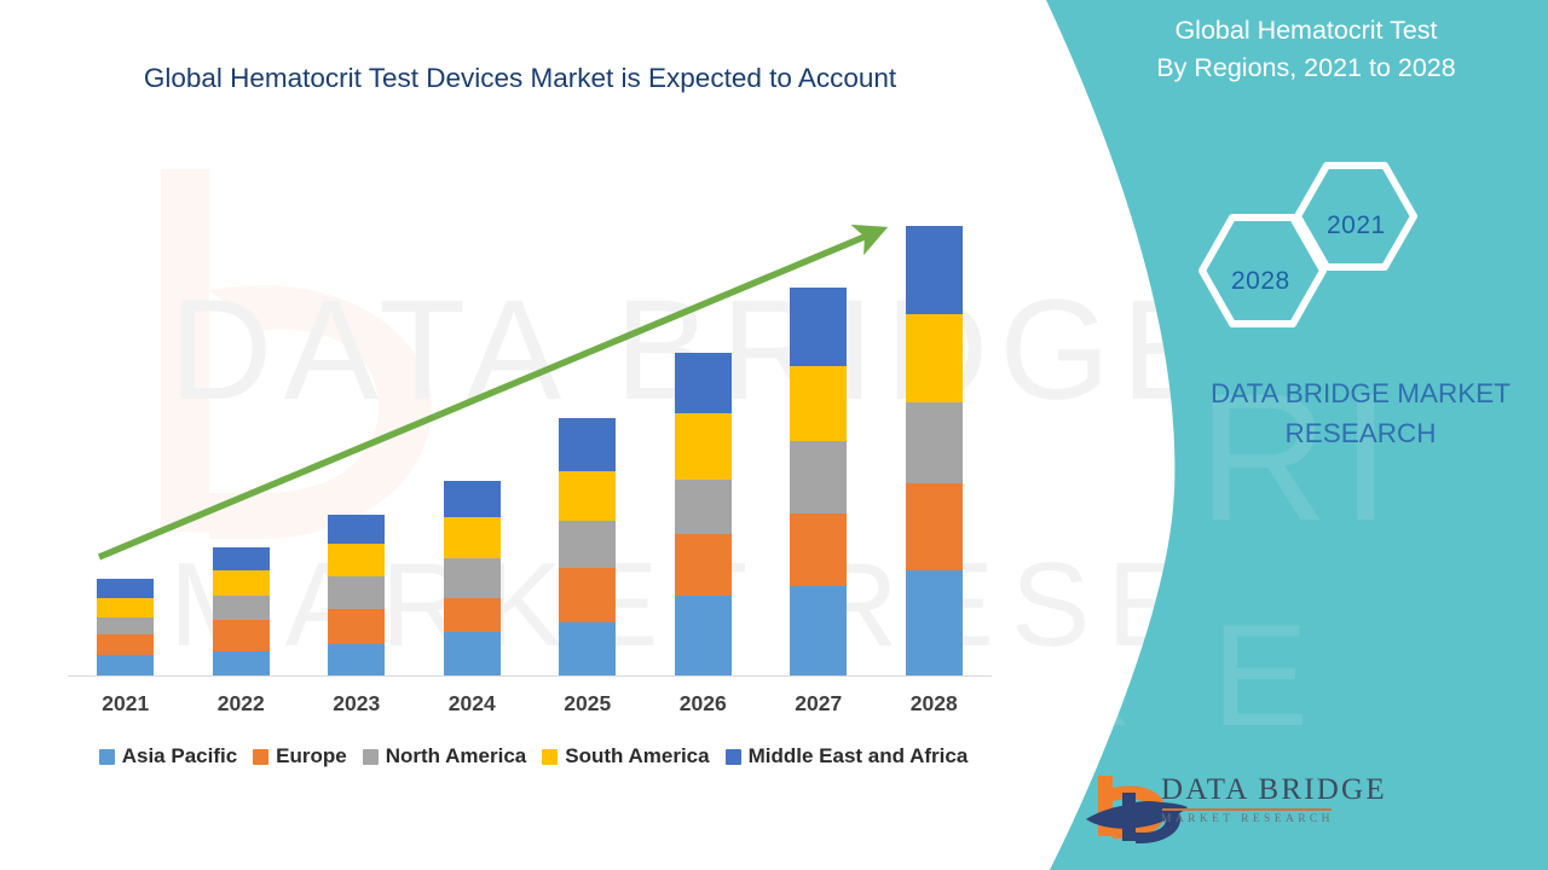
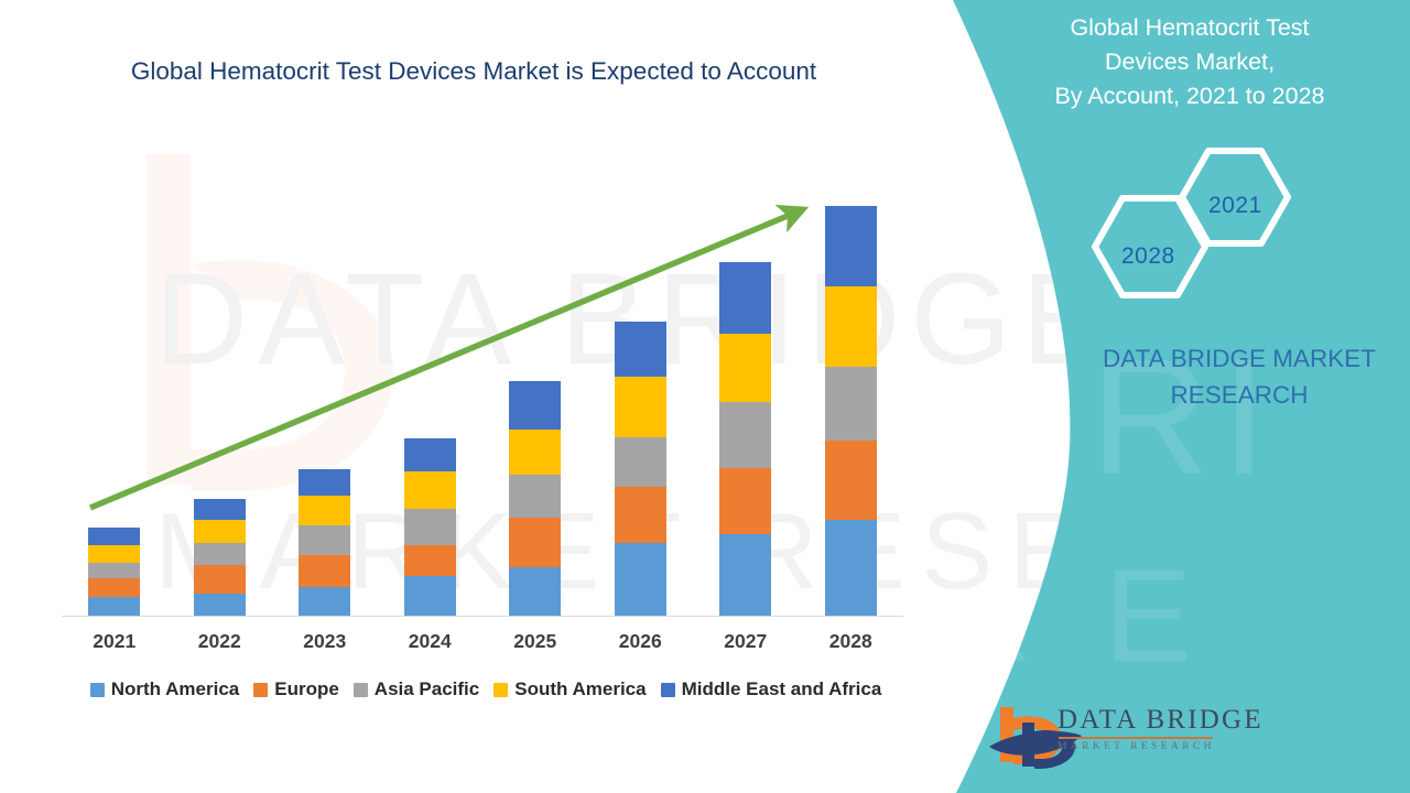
  DATA BRIG
  Global Hematocrit Test Devices Market is Expected to Account
  2021
  2022
  2023
  2024
  2025
  2026
  2027
  2028
- Asia Pacific
+ North America
  Europe
- North America
+ Asia Pacific
  South America
  Middle East and Africa
  BRI
  R E
  Global Hematocrit Test
+ Devices Market,
- By Regions, 2021 to 2028
+ By Account, 2021 to 2028
  2021
  2028
  DATA BRIDGE MARKET
  RESEARCH
  DATA BRIDGE
  MARKET RESEARCH
